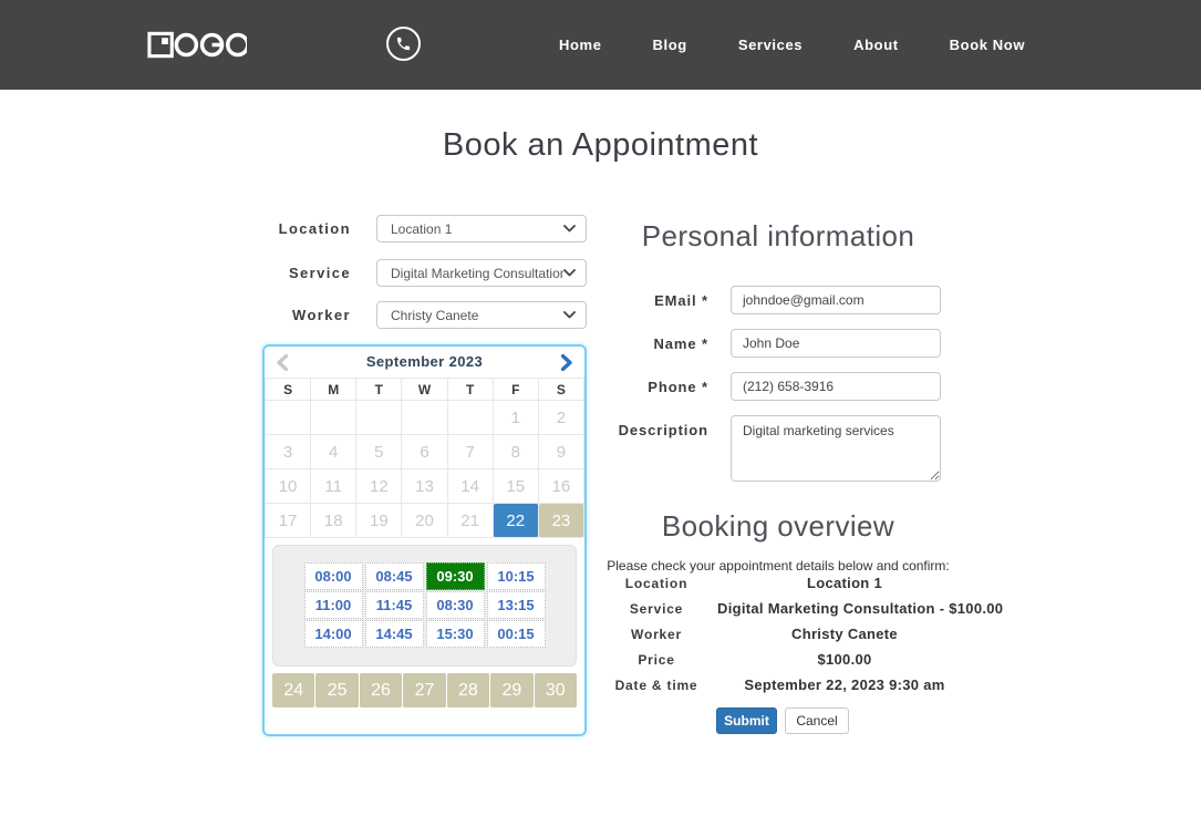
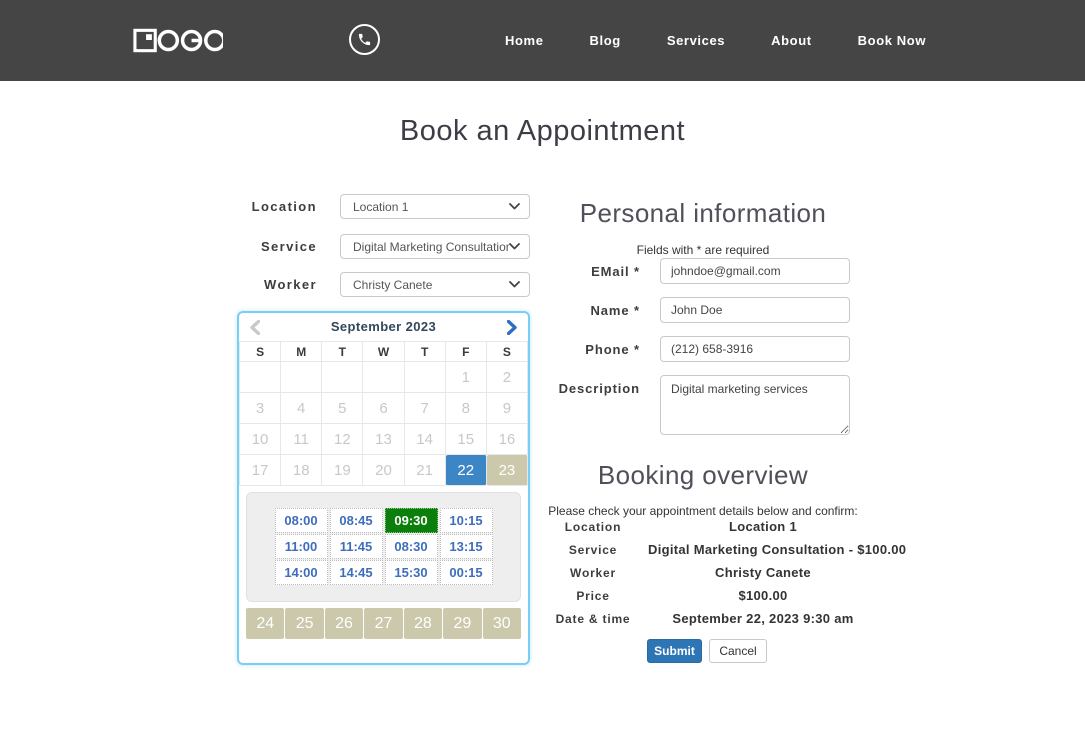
  Home
  Blog
  Services
  About
  Book Now
  Book an Appointment
  Location
  Location 1
  Service
  Digital Marketing Consultatio
  Worker
  Christy Canete
  September 2023
  S
  M
  T
  W
  T
  F
  S
  1
  2
  3
  4
  5
  6
  7
  8
  9
  10
  11
  12
  13
  14
  15
  16
  17
  18
  19
  20
  21
  22
  23
  08:00
  08:45
  09:30
  10:15
  11:00
  11:45
  08:30
  13:15
  14:00
  14:45
  15:30
  00:15
  24
  25
  26
  27
  28
  29
  30
  Personal information
+ Fields with * are required
  EMail *
  johndoe@gmail.com
  Name *
  John Doe
  Phone *
  (212) 658-3916
  Description
  Digital marketing services
  Booking overview
  Please check your appointment details below and confirm:
  Location
  Location 1
  Service
  Digital Marketing Consultation - $100.00
  Worker
  Christy Canete
  Price
  $100.00
  Date & time
  September 22, 2023 9:30 am
  Submit
  Cancel
